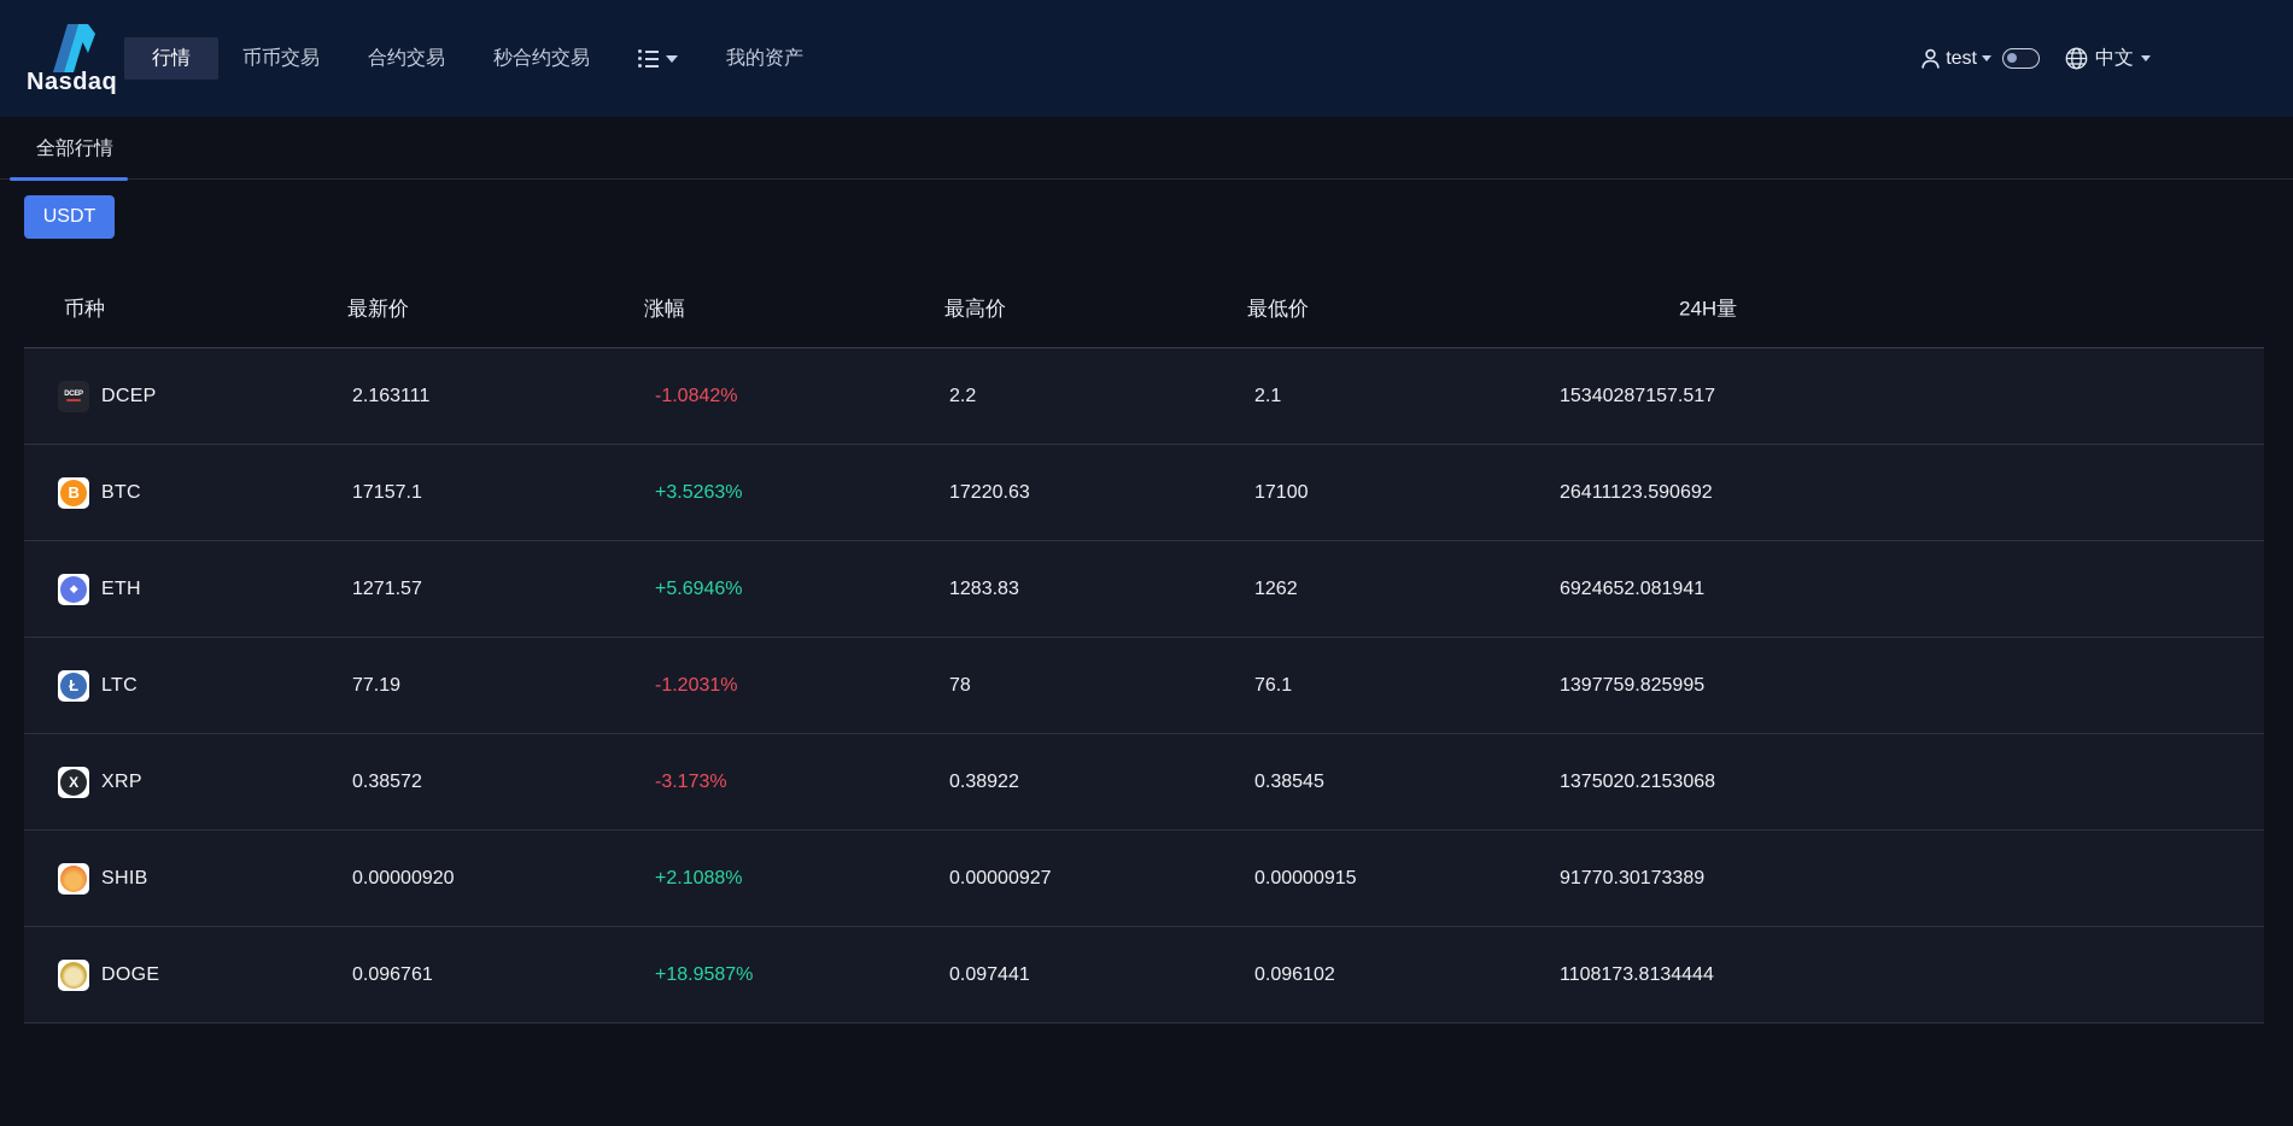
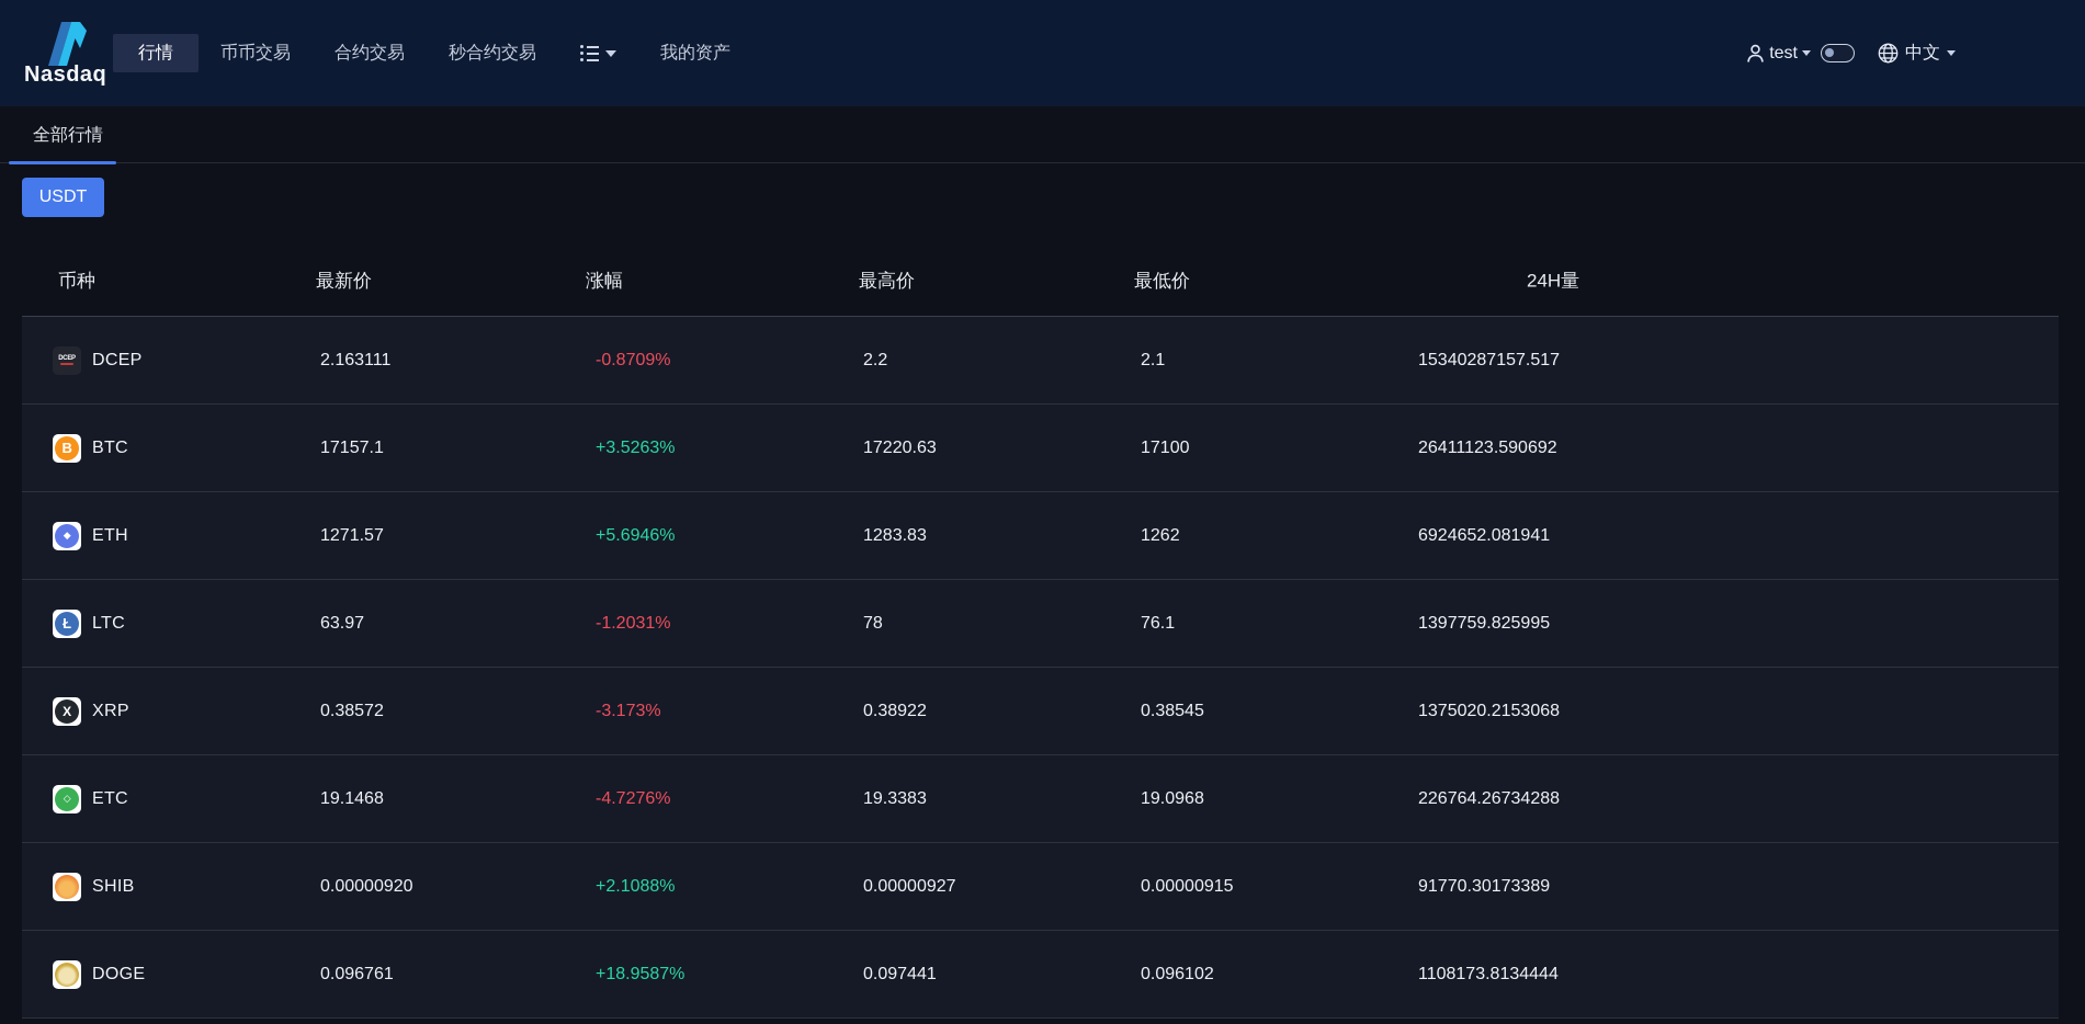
  Nasdaq
  行情
  币币交易
  合约交易
  秒合约交易
  我的资产
  test
  中文
  全部行情
  USDT
  币种
  最新价
  涨幅
  最高价
  最低价
  24H量
  DCEP
  2.163111
- -1.0842%
+ -0.8709%
  2.2
  2.1
  15340287157.517
  B
  BTC
  17157.1
  +3.5263%
  17220.63
  17100
  26411123.590692
  ◆
  ETH
  1271.57
  +5.6946%
  1283.83
  1262
  6924652.081941
  Ł
  LTC
- 77.19
+ 63.97
  -1.2031%
  78
  76.1
  1397759.825995
  X
  XRP
  0.38572
  -3.173%
  0.38922
  0.38545
  1375020.2153068
+ ◇
+ ETC
+ 19.1468
+ -4.7276%
+ 19.3383
+ 19.0968
+ 226764.26734288
  SHIB
  0.00000920
  +2.1088%
  0.00000927
  0.00000915
  91770.30173389
  DOGE
  0.096761
  +18.9587%
  0.097441
  0.096102
  1108173.8134444
